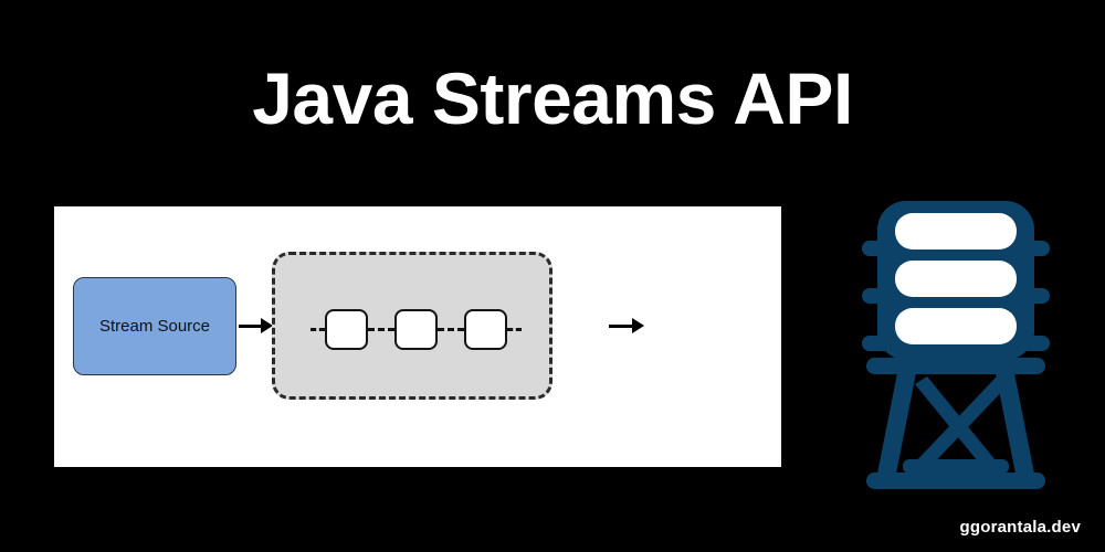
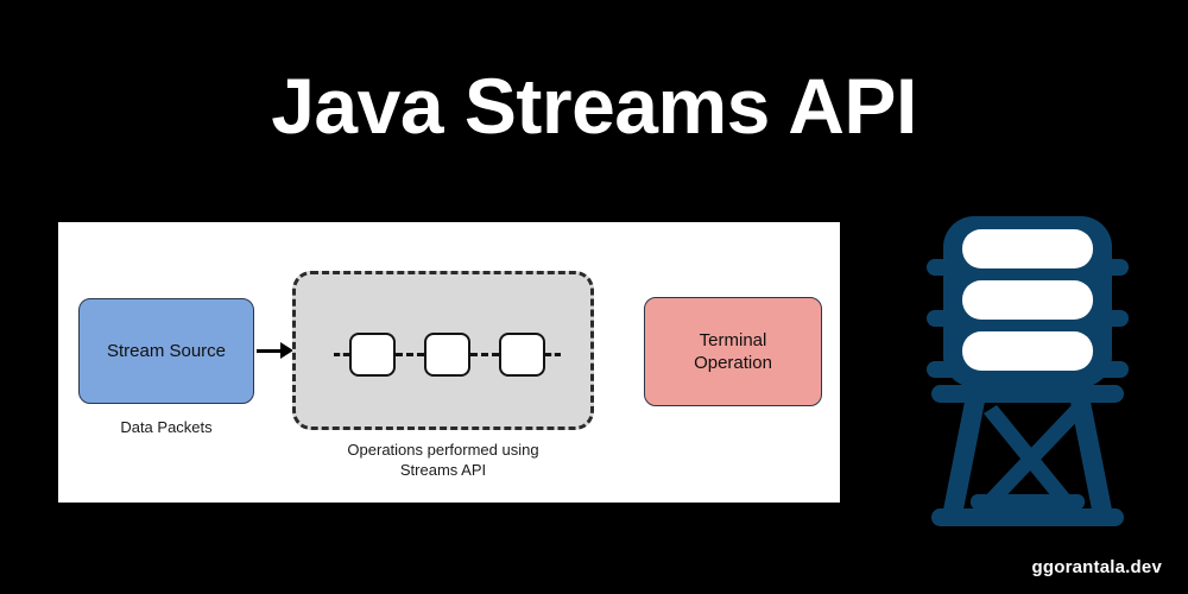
  Java Streams API
  Stream Source
+ Data Packets
+ Operations performed using
+ Streams API
+ Terminal
+ Operation
  ggorantala.dev
